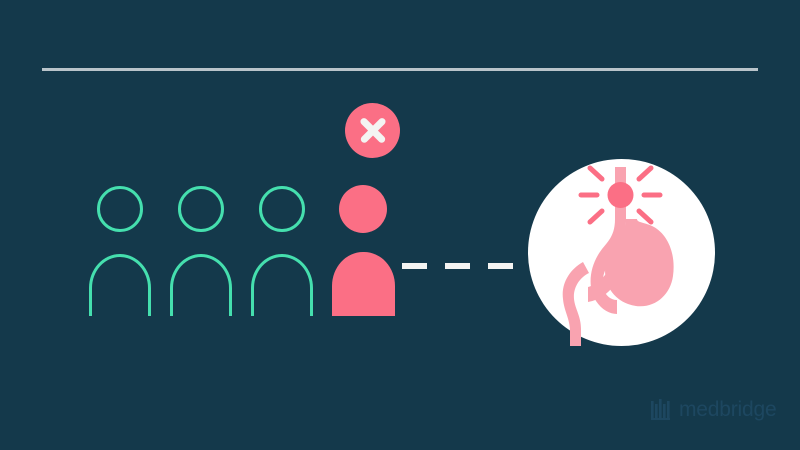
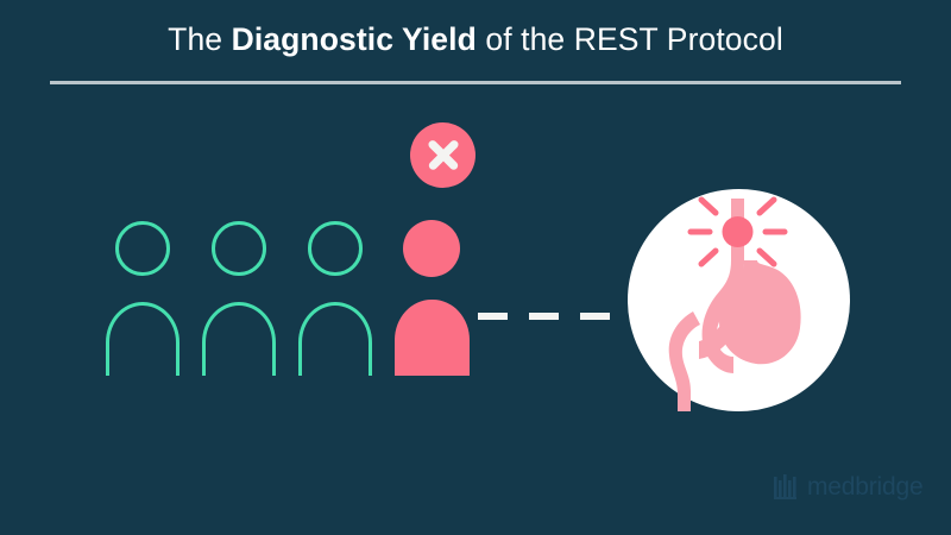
+ The Diagnostic Yield of the REST Protocol
